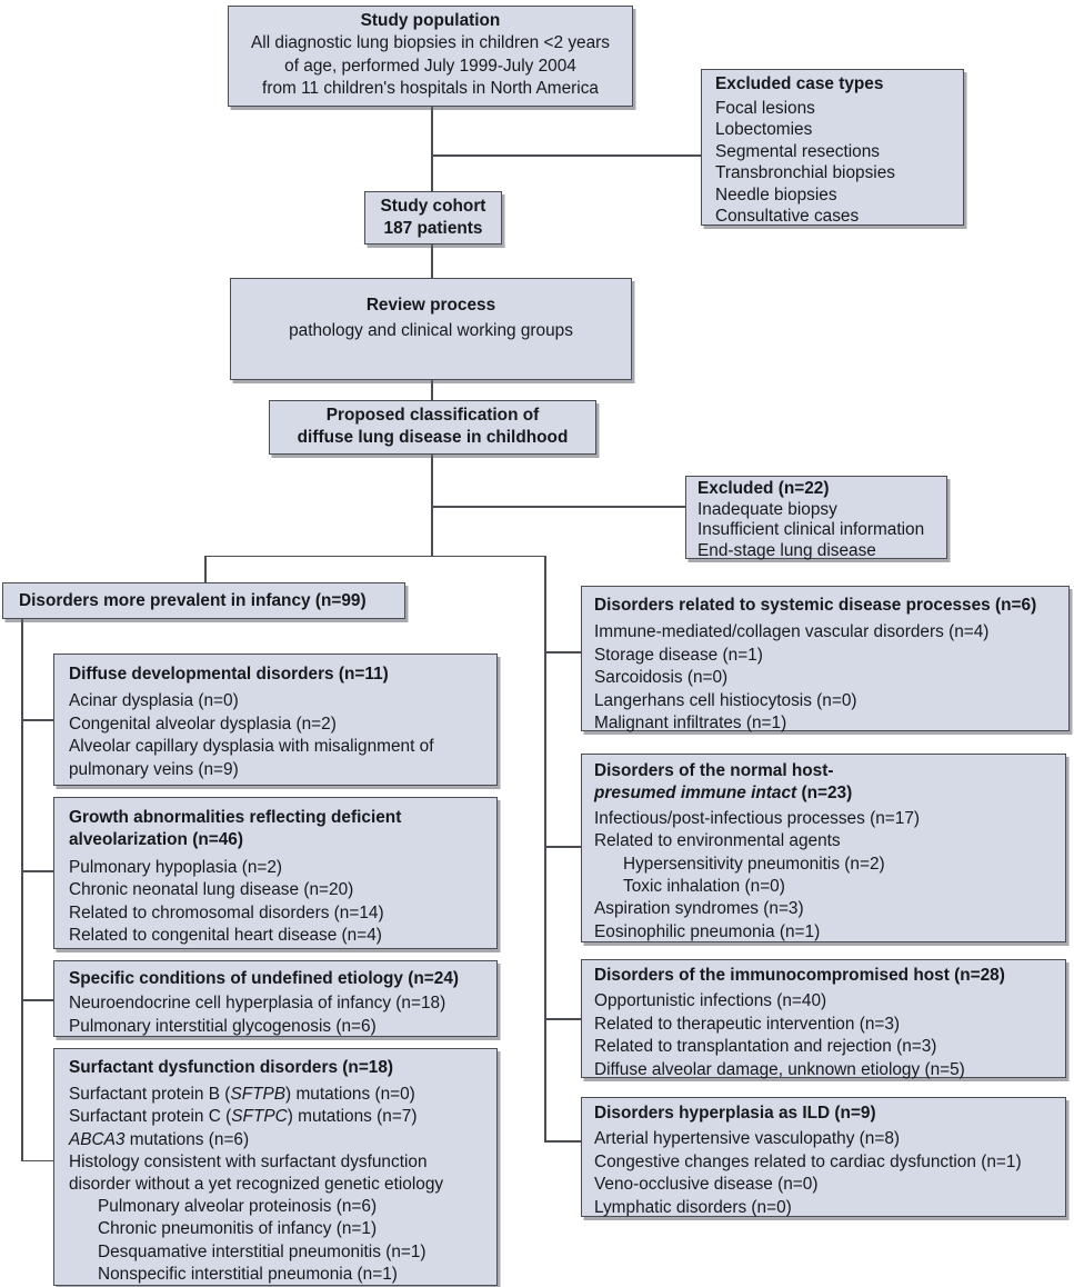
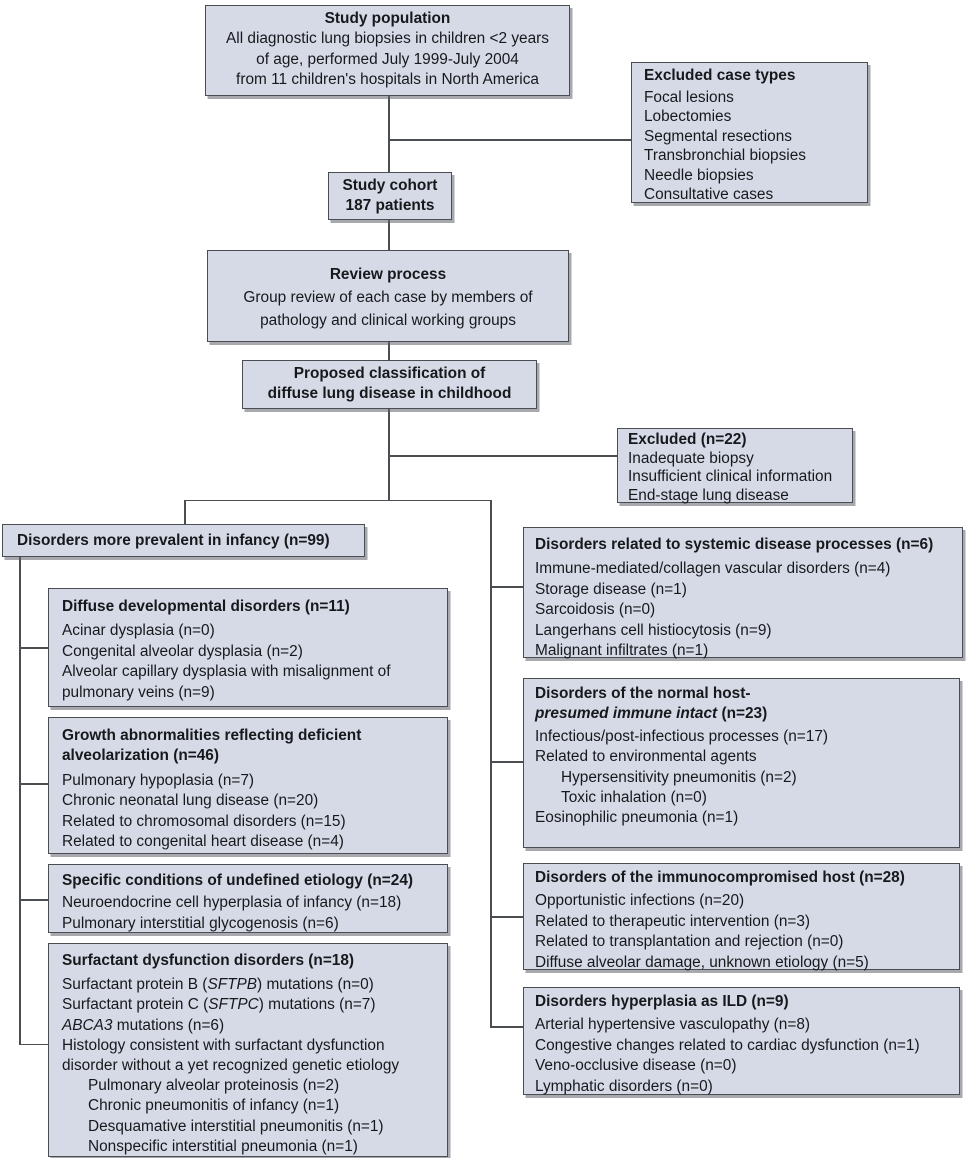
  Study population
  All diagnostic lung biopsies in children <2 years
  of age, performed July 1999-July 2004
  from 11 children's hospitals in North America
  Excluded case types
  Focal lesions
  Lobectomies
  Segmental resections
  Transbronchial biopsies
  Needle biopsies
  Consultative cases
  Study cohort
  187 patients
  Review process
+ Group review of each case by members of
  pathology and clinical working groups
  Proposed classification of
  diffuse lung disease in childhood
  Excluded (n=22)
  Inadequate biopsy
  Insufficient clinical information
  End-stage lung disease
  Disorders more prevalent in infancy (n=99)
  Diffuse developmental disorders (n=11)
  Acinar dysplasia (n=0)
  Congenital alveolar dysplasia (n=2)
  Alveolar capillary dysplasia with misalignment of
  pulmonary veins (n=9)
  Growth abnormalities reflecting deficient
  alveolarization (n=46)
- Pulmonary hypoplasia (n=2)
+ Pulmonary hypoplasia (n=7)
  Chronic neonatal lung disease (n=20)
- Related to chromosomal disorders (n=14)
+ Related to chromosomal disorders (n=15)
  Related to congenital heart disease (n=4)
  Specific conditions of undefined etiology (n=24)
  Neuroendocrine cell hyperplasia of infancy (n=18)
  Pulmonary interstitial glycogenosis (n=6)
  Surfactant dysfunction disorders (n=18)
  Surfactant protein B (SFTPB) mutations (n=0)
  Surfactant protein C (SFTPC) mutations (n=7)
  ABCA3 mutations (n=6)
  Histology consistent with surfactant dysfunction
  disorder without a yet recognized genetic etiology
- Pulmonary alveolar proteinosis (n=6)
+ Pulmonary alveolar proteinosis (n=2)
  Chronic pneumonitis of infancy (n=1)
  Desquamative interstitial pneumonitis (n=1)
  Nonspecific interstitial pneumonia (n=1)
  Disorders related to systemic disease processes (n=6)
  Immune-mediated/collagen vascular disorders (n=4)
  Storage disease (n=1)
  Sarcoidosis (n=0)
- Langerhans cell histiocytosis (n=0)
+ Langerhans cell histiocytosis (n=9)
  Malignant infiltrates (n=1)
  Disorders of the normal host-
  presumed immune intact (n=23)
  Infectious/post-infectious processes (n=17)
  Related to environmental agents
  Hypersensitivity pneumonitis (n=2)
  Toxic inhalation (n=0)
- Aspiration syndromes (n=3)
  Eosinophilic pneumonia (n=1)
  Disorders of the immunocompromised host (n=28)
- Opportunistic infections (n=40)
+ Opportunistic infections (n=20)
  Related to therapeutic intervention (n=3)
- Related to transplantation and rejection (n=3)
+ Related to transplantation and rejection (n=0)
  Diffuse alveolar damage, unknown etiology (n=5)
  Disorders hyperplasia as ILD (n=9)
  Arterial hypertensive vasculopathy (n=8)
  Congestive changes related to cardiac dysfunction (n=1)
  Veno-occlusive disease (n=0)
  Lymphatic disorders (n=0)
